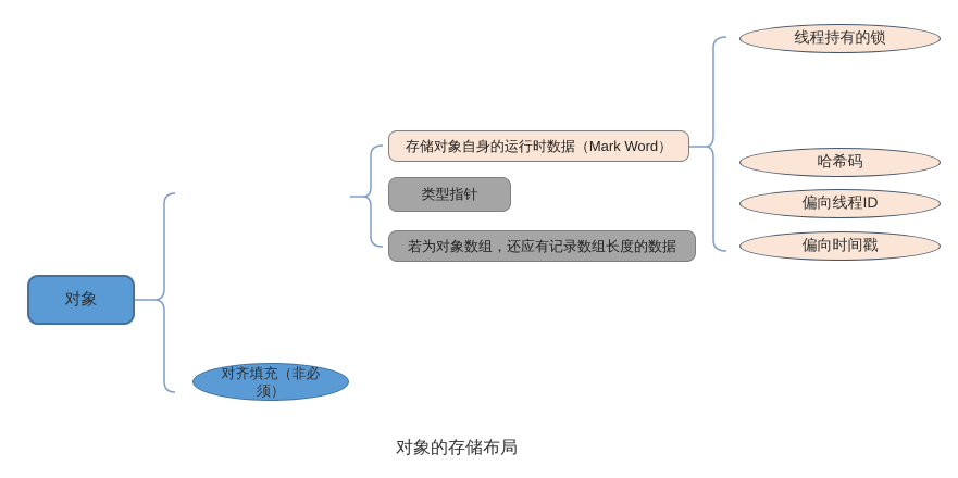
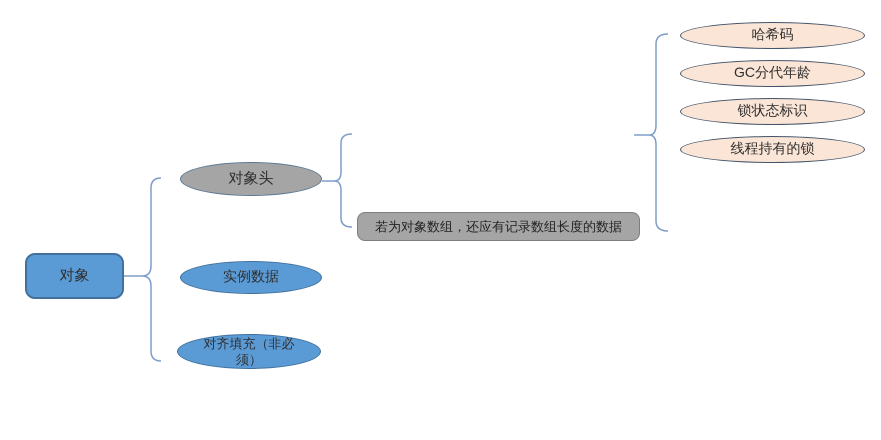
  对象
+ 对象头
+ 实例数据
  对齐填充（非必须）
- 存储对象自身的运行时数据（Mark Word）
- 类型指针
  若为对象数组，还应有记录数组长度的数据
- 线程持有的锁
+ 哈希码
+ GC分代年龄
+ 锁状态标识
- 哈希码
+ 线程持有的锁
- 偏向线程ID
- 偏向时间戳
- 对象的存储布局
